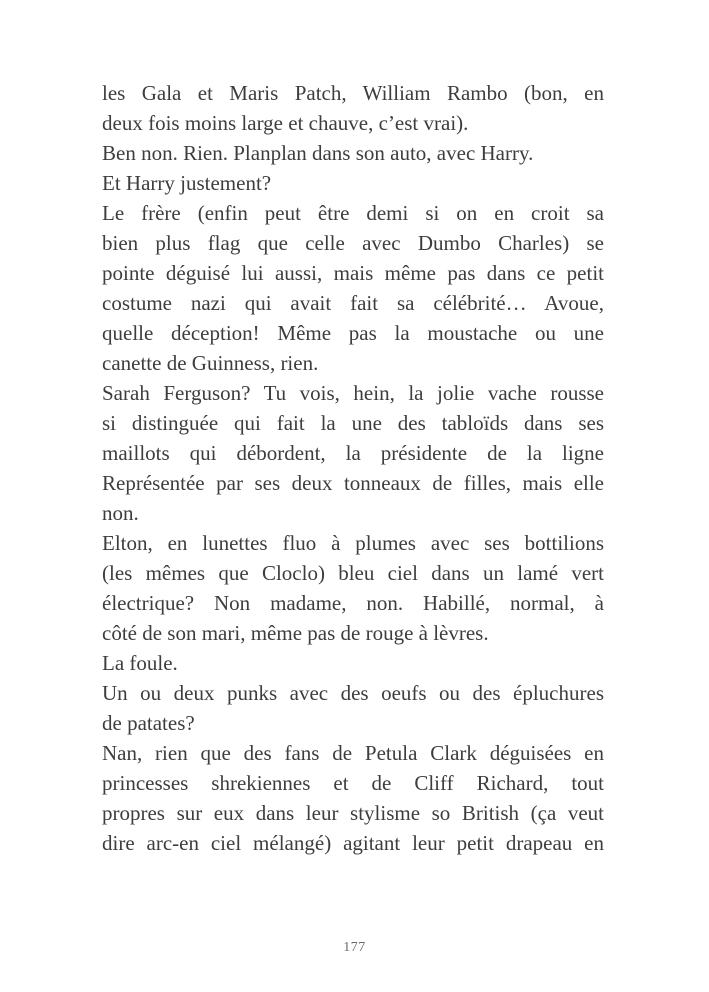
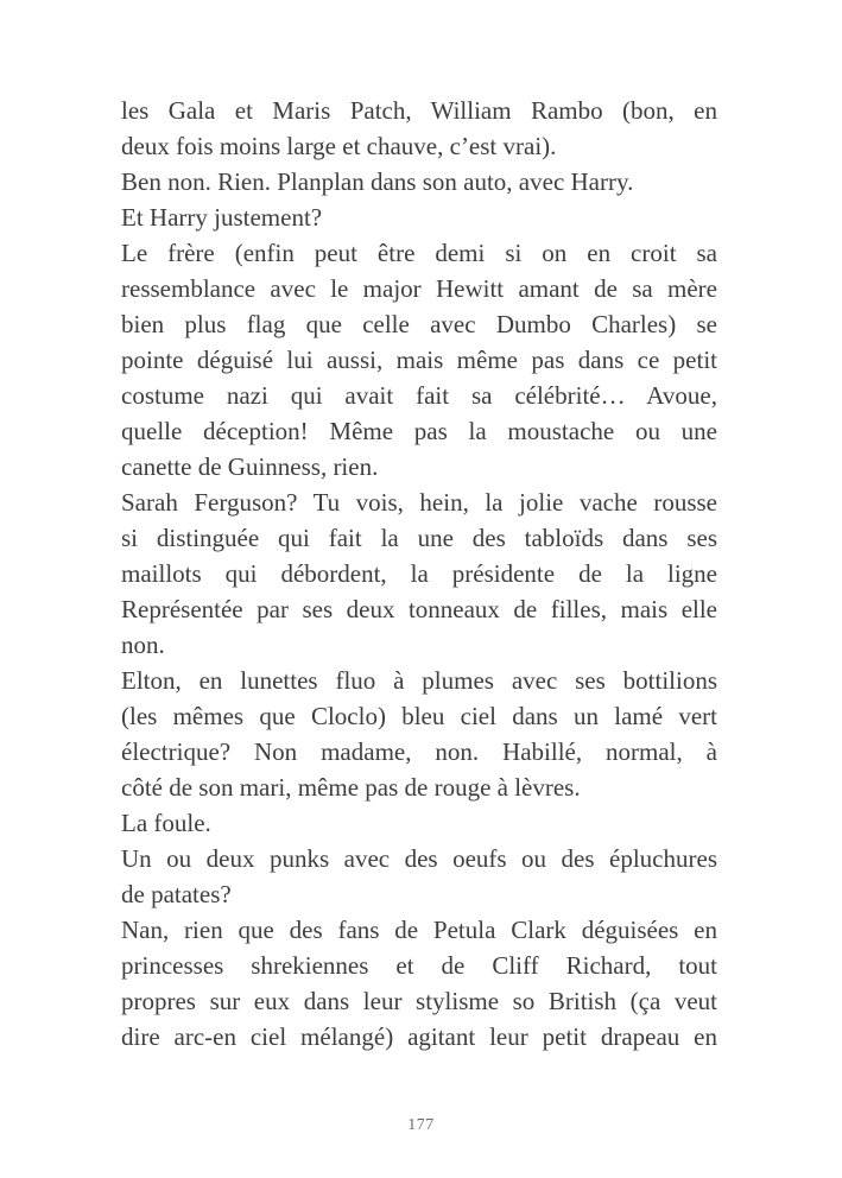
  les Gala et Maris Patch, William Rambo (bon, en
  deux fois moins large et chauve, c’est vrai).
  Ben non. Rien. Planplan dans son auto, avec Harry.
  Et Harry justement?
  Le frère (enfin peut être demi si on en croit sa
+ ressemblance avec le major Hewitt amant de sa mère
  bien plus flag que celle avec Dumbo Charles) se
  pointe déguisé lui aussi, mais même pas dans ce petit
  costume nazi qui avait fait sa célébrité… Avoue,
  quelle déception! Même pas la moustache ou une
  canette de Guinness, rien.
  Sarah Ferguson? Tu vois, hein, la jolie vache rousse
  si distinguée qui fait la une des tabloïds dans ses
  maillots qui débordent, la présidente de la ligne
  Représentée par ses deux tonneaux de filles, mais elle
  non.
  Elton, en lunettes fluo à plumes avec ses bottilions
  (les mêmes que Cloclo) bleu ciel dans un lamé vert
  électrique? Non madame, non. Habillé, normal, à
  côté de son mari, même pas de rouge à lèvres.
  La foule.
  Un ou deux punks avec des oeufs ou des épluchures
  de patates?
  Nan, rien que des fans de Petula Clark déguisées en
  princesses shrekiennes et de Cliff Richard, tout
  propres sur eux dans leur stylisme so British (ça veut
  dire arc-en ciel mélangé) agitant leur petit drapeau en
  177
